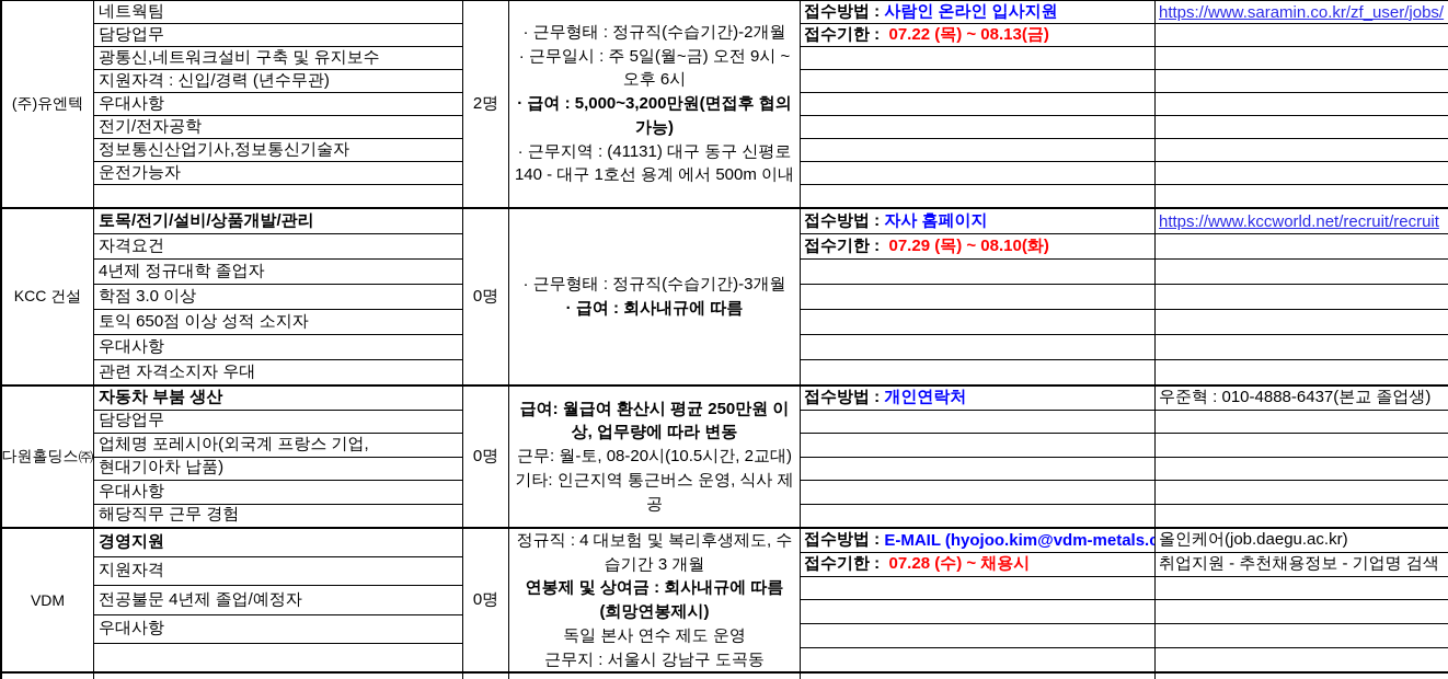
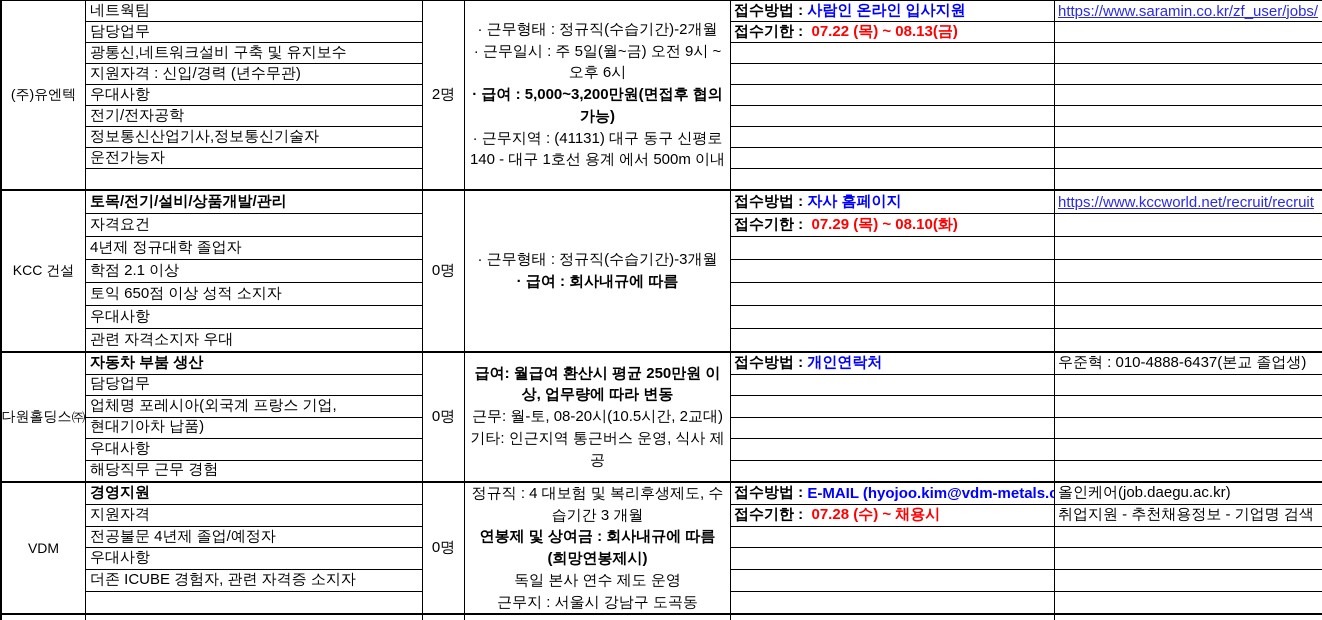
  (주)유엔텍
  네트웍팀
  담당업무
  광통신,네트워크설비 구축 및 유지보수
  지원자격 : 신입/경력 (년수무관)
  우대사항
  전기/전자공학
  정보통신산업기사,정보통신기술자
  운전가능자
  2명
  · 근무형태 : 정규직(수습기간)-2개월
  · 근무일시 : 주 5일(월~금) 오전 9시 ~오후 6시
  · 급여 : 5,000~3,200만원(면접후 협의가능)
  · 근무지역 : (41131) 대구 동구 신평로 140 - 대구 1호선 용계 에서 500m 이내
  접수방법 :
  사람인 온라인 입사지원
  https://www.saramin.co.kr/zf_user/jobs/
  접수기한 :
  07.22 (목) ~ 08.13(금)
  KCC 건설
  토목/전기/설비/상품개발/관리
  자격요건
  4년제 정규대학 졸업자
- 학점 3.0 이상
+ 학점 2.1 이상
  토익 650점 이상 성적 소지자
  우대사항
  관련 자격소지자 우대
  0명
  · 근무형태 : 정규직(수습기간)-3개월
  · 급여 : 회사내규에 따름
  접수방법 :
  자사 홈페이지
  https://www.kccworld.net/recruit/recruit
  접수기한 :
  07.29 (목) ~ 08.10(화)
  다원홀딩스㈜
  자동차 부붐 생산
  담당업무
  업체명 포레시아(외국계 프랑스 기업,
  현대기아차 납품)
  우대사항
  해당직무 근무 경험
  0명
  급여: 월급여 환산시 평균 250만원 이상, 업무량에 따라 변동
  근무: 월-토, 08-20시(10.5시간, 2교대)
  기타: 인근지역 통근버스 운영, 식사 제공
  접수방법 :
  개인연락처
  우준혁 : 010-4888-6437(본교 졸업생)
  VDM
  경영지원
  지원자격
  전공불문 4년제 졸업/예정자
  우대사항
+ 더존 ICUBE 경험자, 관련 자격증 소지자
  0명
  정규직 : 4 대보험 및 복리후생제도, 수습기간 3 개월
  연봉제 및 상여금 : 회사내규에 따름
  (희망연봉제시)
  독일 본사 연수 제도 운영
  근무지 : 서울시 강남구 도곡동
  접수방법 :
  E-MAIL (hyojoo.kim@vdm-metals.c
  올인케어(job.daegu.ac.kr)
  접수기한 :
  07.28 (수) ~ 채용시
  취업지원 - 추천채용정보 - 기업명 검색
